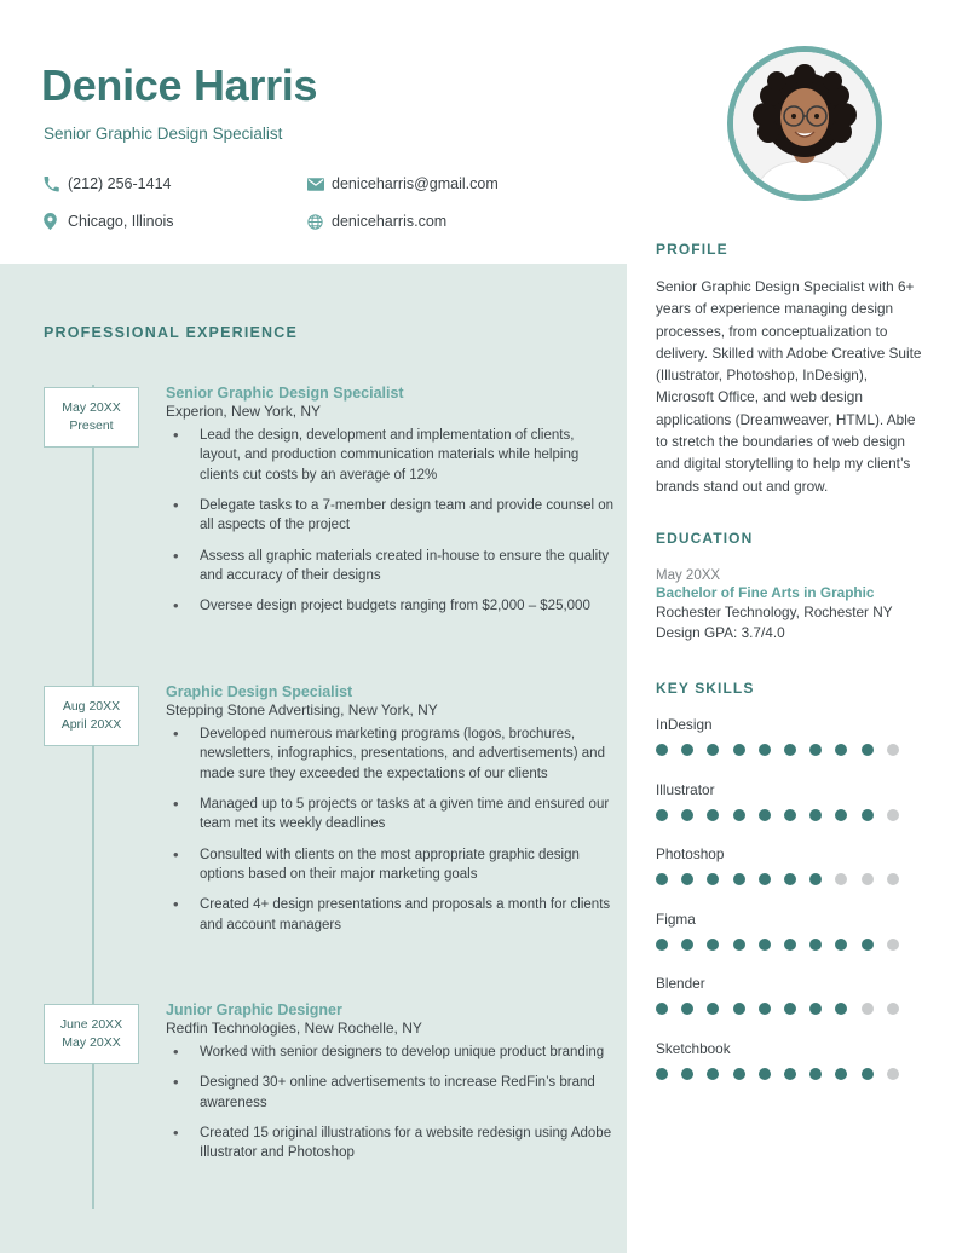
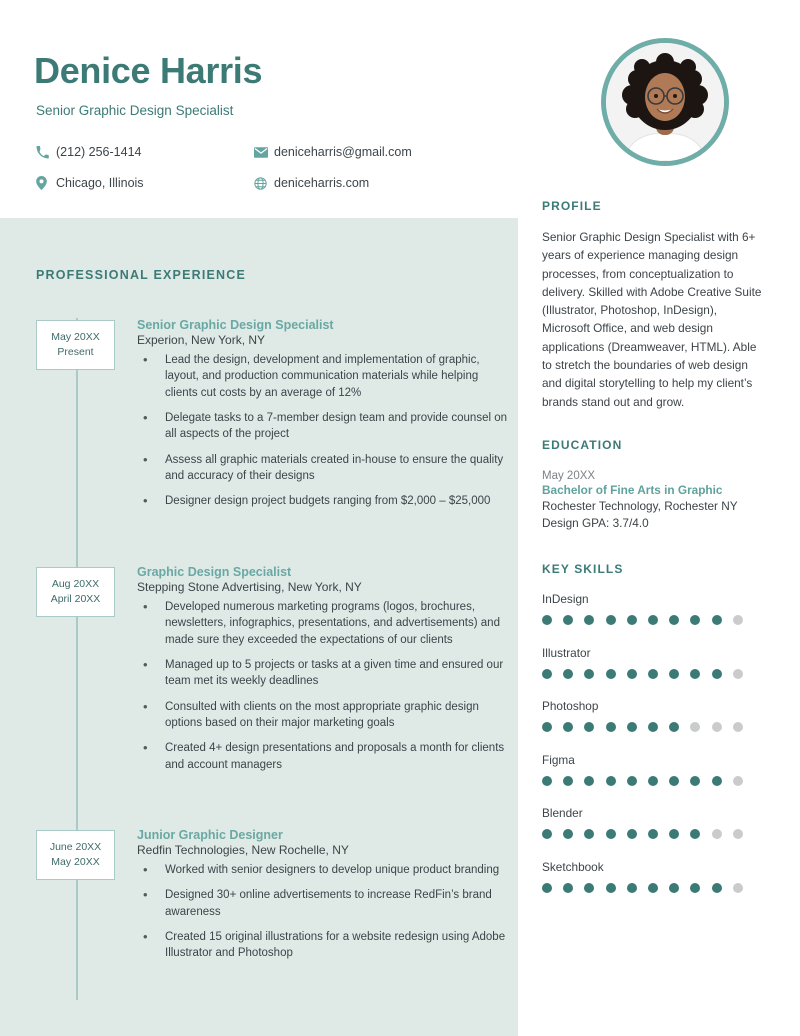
  Denice Harris
  Senior Graphic Design Specialist
  (212) 256-1414
  deniceharris@gmail.com
  Chicago, Illinois
  deniceharris.com
  PROFESSIONAL EXPERIENCE
  May 20XX
  Present
  Senior Graphic Design Specialist
  Experion, New York, NY
- Lead the design, development and implementation of clients, layout, and production communication materials while helping clients cut costs by an average of 12%
+ Lead the design, development and implementation of graphic, layout, and production communication materials while helping clients cut costs by an average of 12%
  Delegate tasks to a 7-member design team and provide counsel on all aspects of the project
  Assess all graphic materials created in-house to ensure the quality and accuracy of their designs
- Oversee design project budgets ranging from $2,000 – $25,000
+ Designer design project budgets ranging from $2,000 – $25,000
  Aug 20XX
  April 20XX
  Graphic Design Specialist
  Stepping Stone Advertising, New York, NY
  Developed numerous marketing programs (logos, brochures, newsletters, infographics, presentations, and advertisements) and made sure they exceeded the expectations of our clients
  Managed up to 5 projects or tasks at a given time and ensured our team met its weekly deadlines
  Consulted with clients on the most appropriate graphic design options based on their major marketing goals
  Created 4+ design presentations and proposals a month for clients and account managers
  June 20XX
  May 20XX
  Junior Graphic Designer
  Redfin Technologies, New Rochelle, NY
  Worked with senior designers to develop unique product branding
  Designed 30+ online advertisements to increase RedFin’s brand awareness
  Created 15 original illustrations for a website redesign using Adobe Illustrator and Photoshop
  PROFILE
  Senior Graphic Design Specialist with 6+ years of experience managing design processes, from conceptualization to delivery. Skilled with Adobe Creative Suite (Illustrator, Photoshop, InDesign), Microsoft Office, and web design applications (Dreamweaver, HTML). Able to stretch the boundaries of web design and digital storytelling to help my client’s brands stand out and grow.
  EDUCATION
  May 20XX
  Bachelor of Fine Arts in Graphic
  Rochester Technology, Rochester NY
  Design GPA: 3.7/4.0
  KEY SKILLS
  InDesign
  Illustrator
  Photoshop
  Figma
  Blender
  Sketchbook
